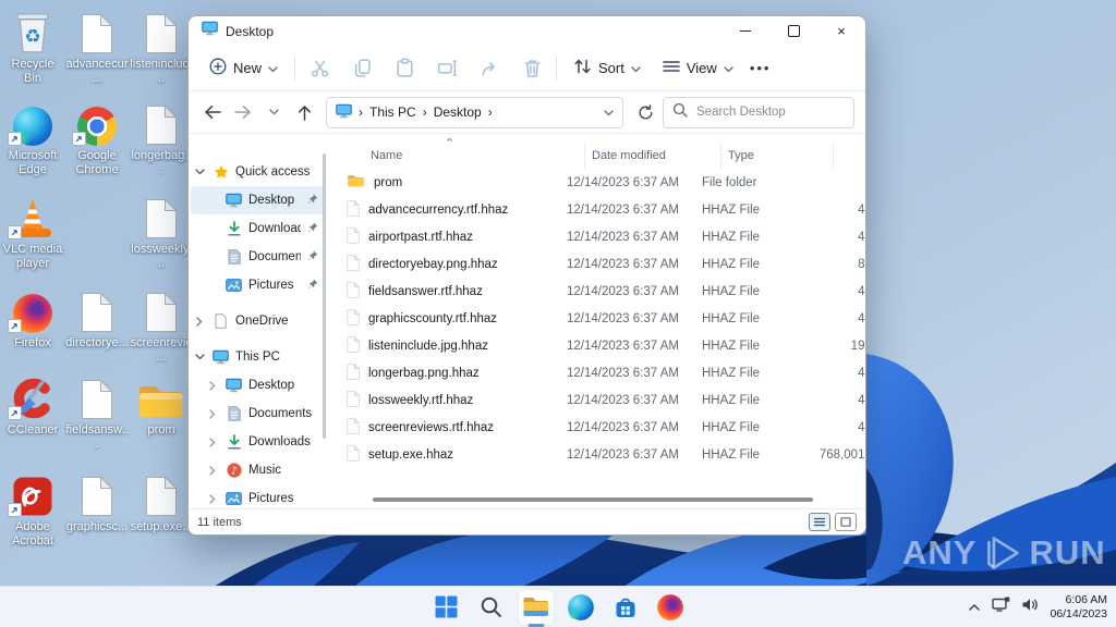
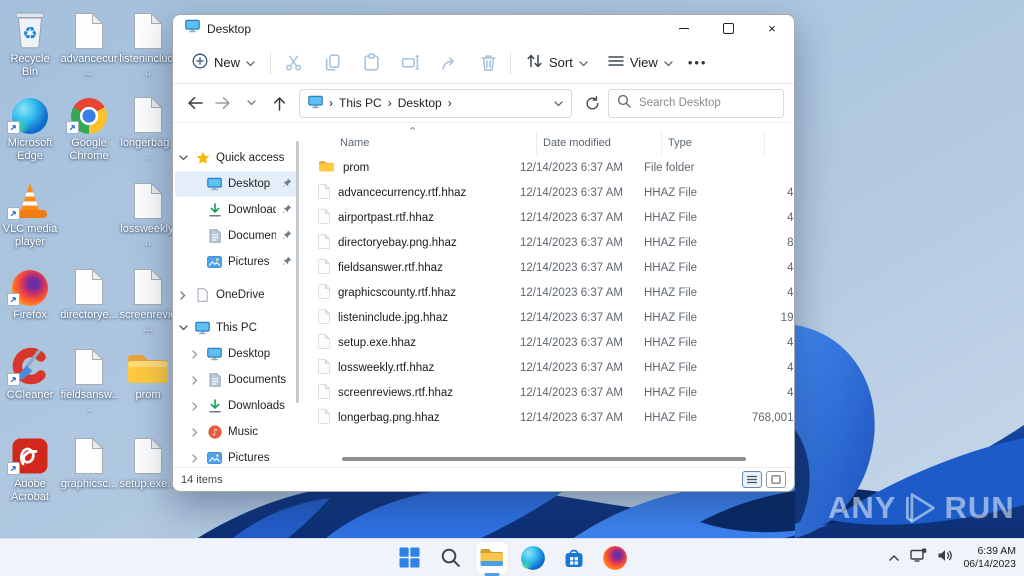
  ♻
  Recycle Bin
  advancecur...
  listeninclud..
  Microsoft Edge
  Google Chrome
  longerbag..
  VLC media player
  lossweekly..
  Firefox
  directorye...
  screenrevi...
  CCleaner
  fieldsansw...
  prom
  Adobe Acrobat
  graphicsc...
  setup.exe.
  ANY
  RUN
  Desktop
  ×
  New
  Sort
  View
  •••
  ›
  This PC
  ›
  Desktop
  ›
  Search Desktop
  Quick access
  Desktop
  Download
  Documen
  Pictures
  OneDrive
  This PC
  Desktop
  Documents
  Downloads
  ♪
  Music
  Pictures
  ⌃
  Name
  Date modified
  Type
  prom
  12/14/2023 6:37 AM
  File folder
  advancecurrency.rtf.hhaz
  12/14/2023 6:37 AM
  HHAZ File
  airportpast.rtf.hhaz
  12/14/2023 6:37 AM
  HHAZ File
  directoryebay.png.hhaz
  12/14/2023 6:37 AM
  HHAZ File
  fieldsanswer.rtf.hhaz
  12/14/2023 6:37 AM
  HHAZ File
  graphicscounty.rtf.hhaz
  12/14/2023 6:37 AM
  HHAZ File
  listeninclude.jpg.hhaz
  12/14/2023 6:37 AM
  HHAZ File
- longerbag.png.hhaz
+ setup.exe.hhaz
  12/14/2023 6:37 AM
  HHAZ File
  lossweekly.rtf.hhaz
  12/14/2023 6:37 AM
  HHAZ File
  screenreviews.rtf.hhaz
  12/14/2023 6:37 AM
  HHAZ File
- setup.exe.hhaz
+ longerbag.png.hhaz
  12/14/2023 6:37 AM
  HHAZ File
  768,001
- 11 items
+ 14 items
- 6:06 AM
+ 6:39 AM
  06/14/2023
